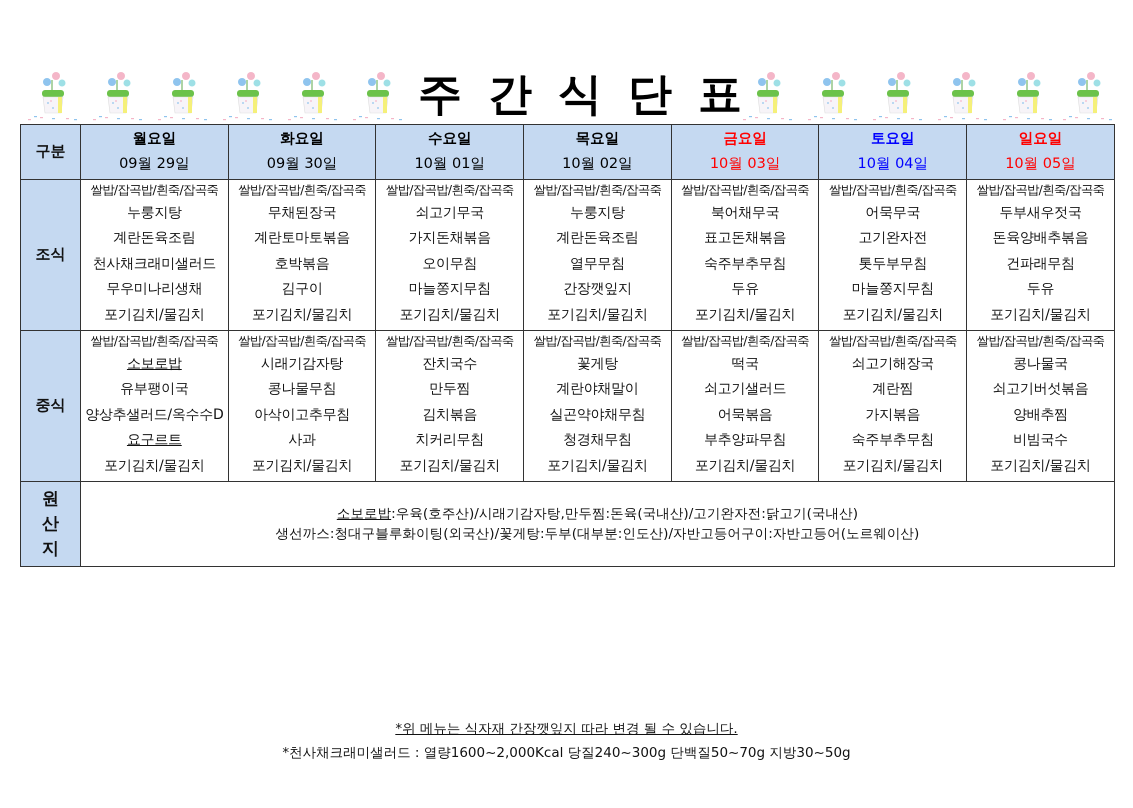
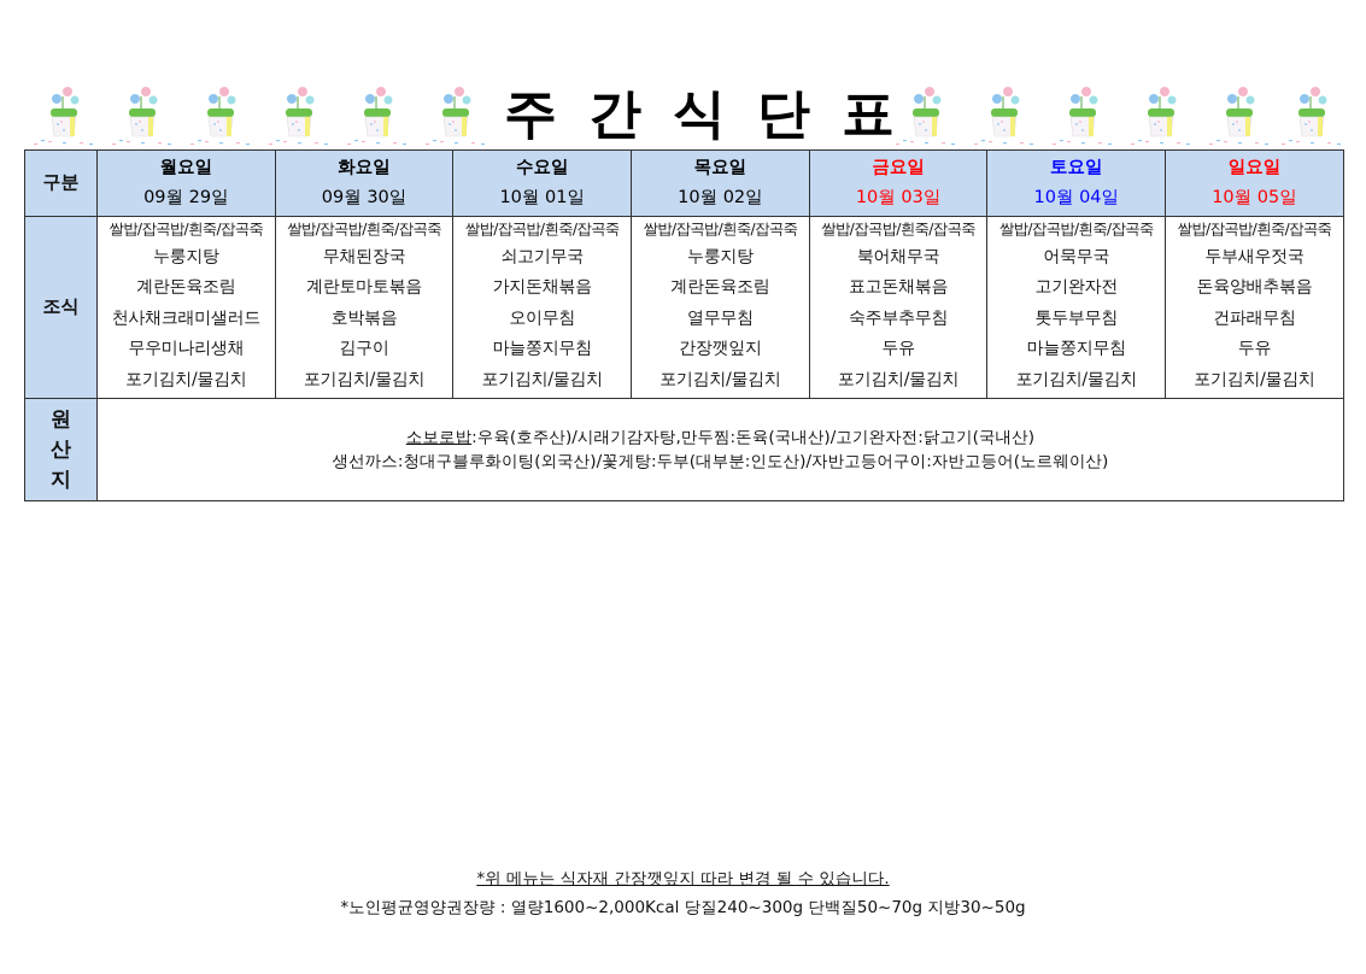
  주간식단표
  구분	월요일09월 29일	화요일09월 30일	수요일10월 01일	목요일10월 02일	금요일10월 03일	토요일10월 04일	일요일10월 05일
  조식	쌀밥/잡곡밥/흰죽/잡곡죽누룽지탕계란돈육조림천사채크래미샐러드무우미나리생채포기김치/물김치	쌀밥/잡곡밥/흰죽/잡곡죽무채된장국계란토마토볶음호박볶음김구이포기김치/물김치	쌀밥/잡곡밥/흰죽/잡곡죽쇠고기무국가지돈채볶음오이무침마늘쫑지무침포기김치/물김치	쌀밥/잡곡밥/흰죽/잡곡죽누룽지탕계란돈육조림열무무침간장깻잎지포기김치/물김치	쌀밥/잡곡밥/흰죽/잡곡죽북어채무국표고돈채볶음숙주부추무침두유포기김치/물김치	쌀밥/잡곡밥/흰죽/잡곡죽어묵무국고기완자전톳두부무침마늘쫑지무침포기김치/물김치	쌀밥/잡곡밥/흰죽/잡곡죽두부새우젓국돈육양배추볶음건파래무침두유포기김치/물김치
- 중식	쌀밥/잡곡밥/흰죽/잡곡죽소보로밥유부팽이국양상추샐러드/옥수수D요구르트포기김치/물김치	쌀밥/잡곡밥/흰죽/잡곡죽시래기감자탕콩나물무침아삭이고추무침사과포기김치/물김치	쌀밥/잡곡밥/흰죽/잡곡죽잔치국수만두찜김치볶음치커리무침포기김치/물김치	쌀밥/잡곡밥/흰죽/잡곡죽꽃게탕계란야채말이실곤약야채무침청경채무침포기김치/물김치	쌀밥/잡곡밥/흰죽/잡곡죽떡국쇠고기샐러드어묵볶음부추양파무침포기김치/물김치	쌀밥/잡곡밥/흰죽/잡곡죽쇠고기해장국계란찜가지볶음숙주부추무침포기김치/물김치	쌀밥/잡곡밥/흰죽/잡곡죽콩나물국쇠고기버섯볶음양배추찜비빔국수포기김치/물김치
  원 산 지	소보로밥:우육(호주산)/시래기감자탕,만두찜:돈육(국내산)/고기완자전:닭고기(국내산) 생선까스:청대구블루화이팅(외국산)/꽃게탕:두부(대부분:인도산)/자반고등어구이:자반고등어(노르웨이산)
  *위 메뉴는 식자재 간장깻잎지 따라 변경 될 수 있습니다.
- *천사채크래미샐러드 : 열량1600~2,000Kcal 당질240~300g 단백질50~70g 지방30~50g
+ *노인평균영양권장량 : 열량1600~2,000Kcal 당질240~300g 단백질50~70g 지방30~50g
